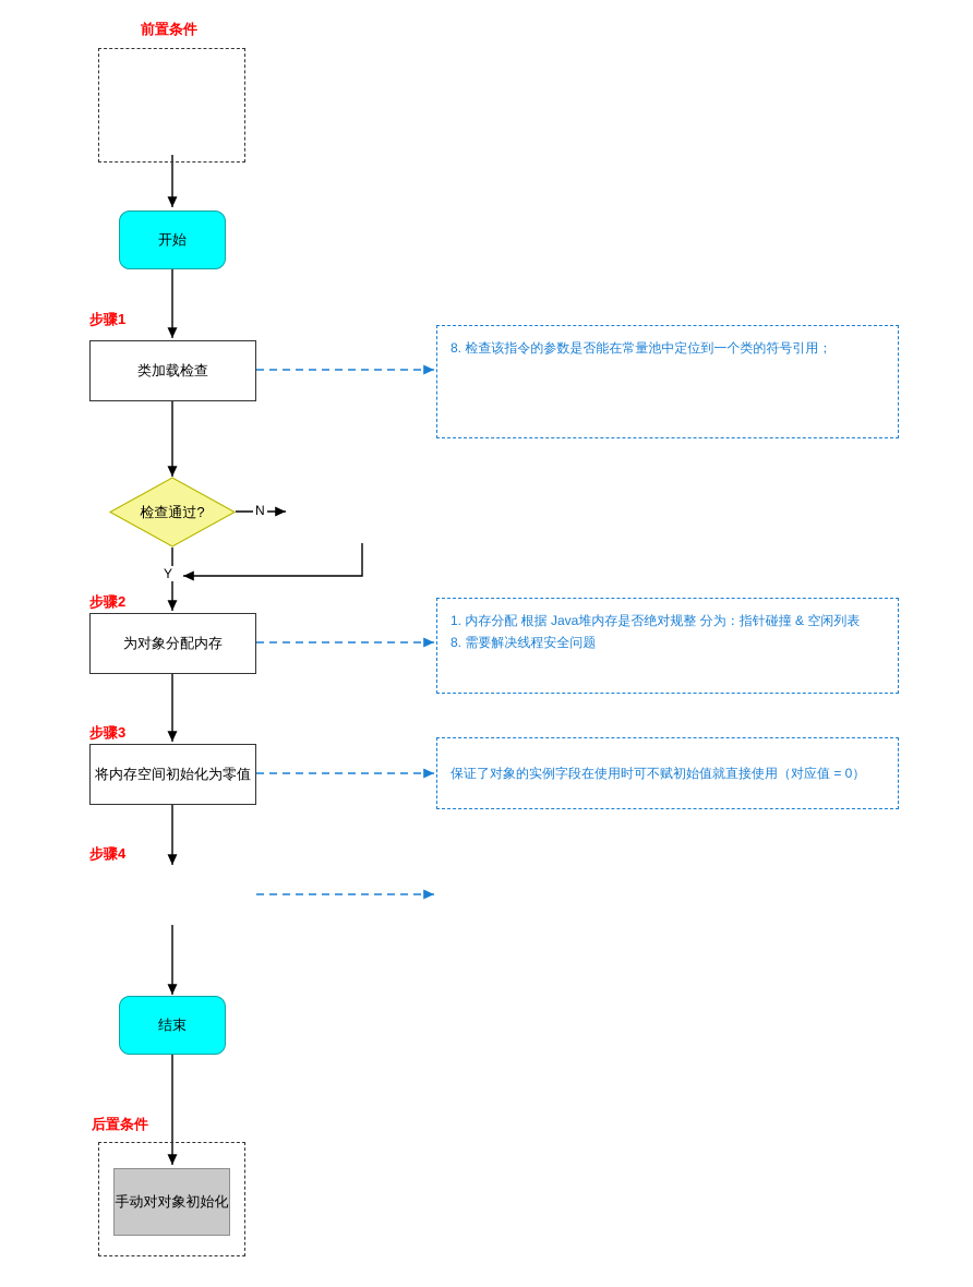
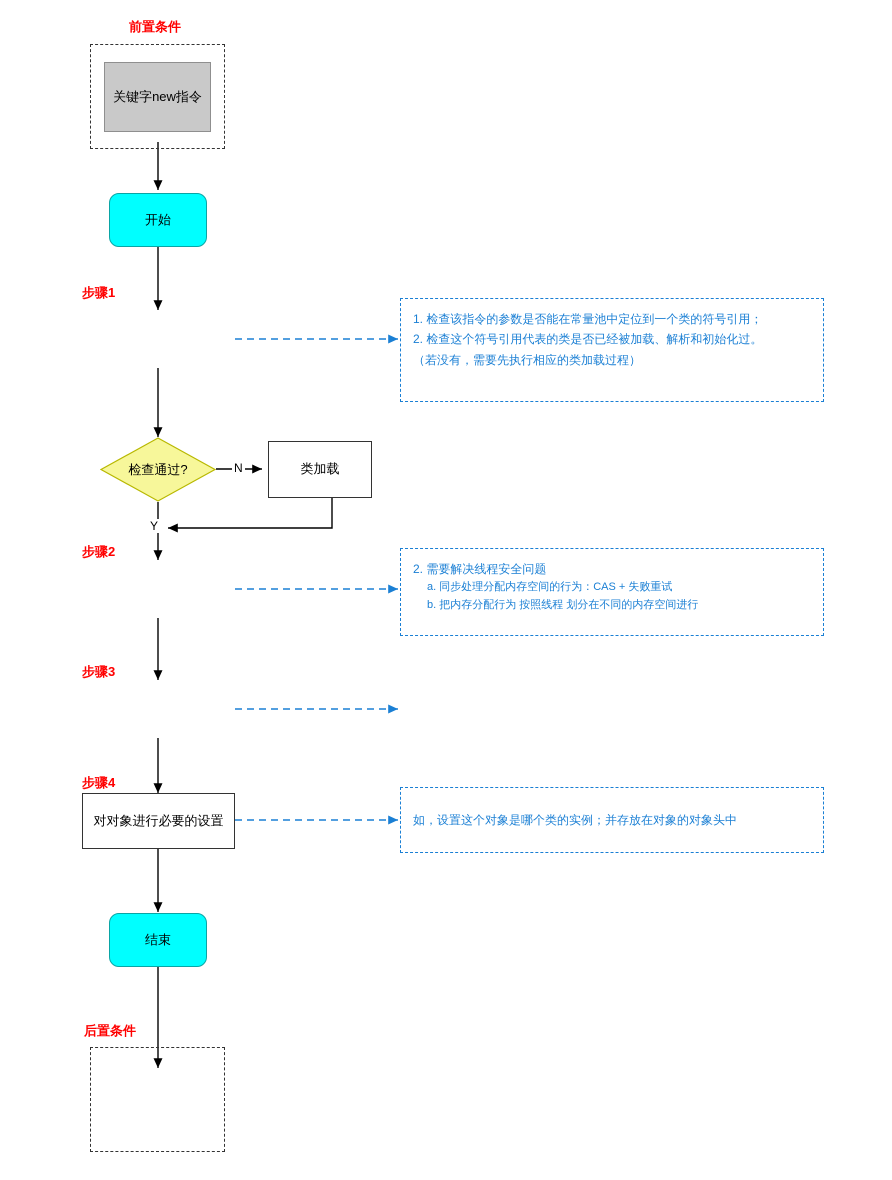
  前置条件
+ 关键字new指令
  开始
  步骤1
- 类加载检查
- 8. 检查该指令的参数是否能在常量池中定位到一个类的符号引用；
+ 1. 检查该指令的参数是否能在常量池中定位到一个类的符号引用；
+ 2. 检查这个符号引用代表的类是否已经被加载、解析和初始化过。
+ （若没有，需要先执行相应的类加载过程）
  检查通过?
  N
  Y
+ 类加载
  步骤2
- 为对象分配内存
- 1. 内存分配 根据 Java堆内存是否绝对规整 分为：指针碰撞 & 空闲列表
- 8. 需要解决线程安全问题
+ 2. 需要解决线程安全问题
+ a. 同步处理分配内存空间的行为：CAS + 失败重试
+ b. 把内存分配行为 按照线程 划分在不同的内存空间进行
  步骤3
- 将内存空间初始化为零值
- 保证了对象的实例字段在使用时可不赋初始值就直接使用（对应值 = 0）
  步骤4
+ 对对象进行必要的设置
+ 如，设置这个对象是哪个类的实例；并存放在对象的对象头中
  结束
  后置条件
- 手动对对象初始化
